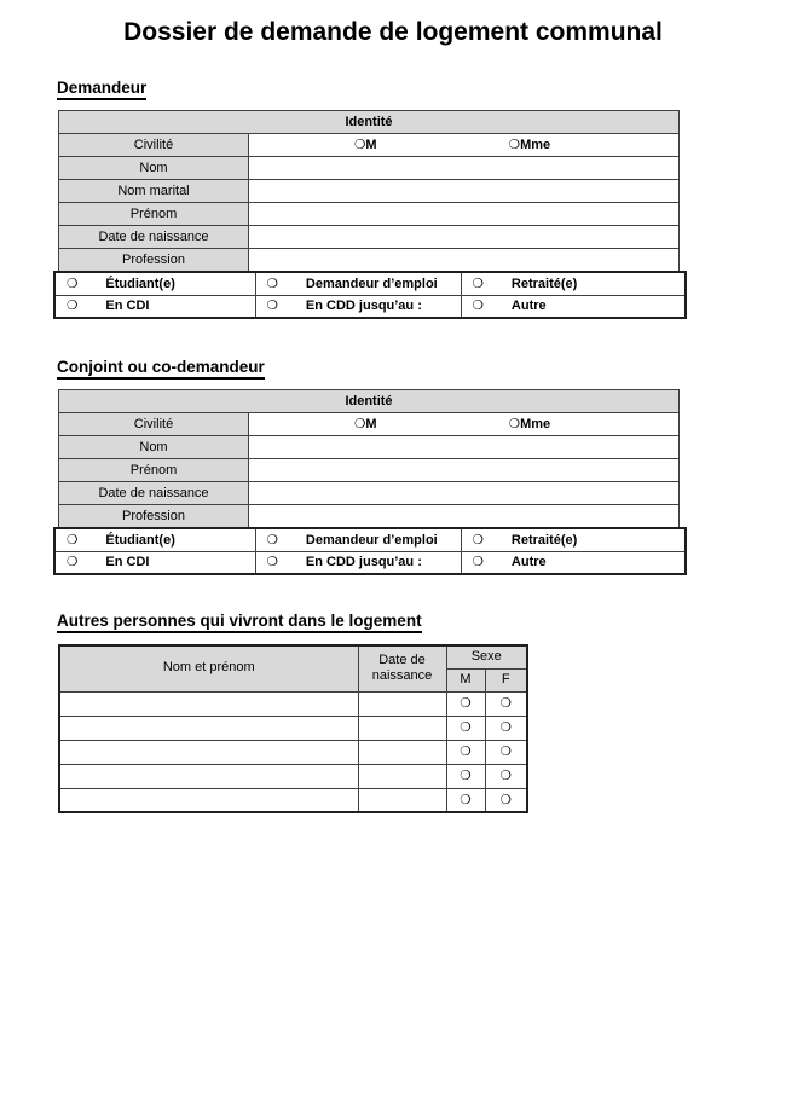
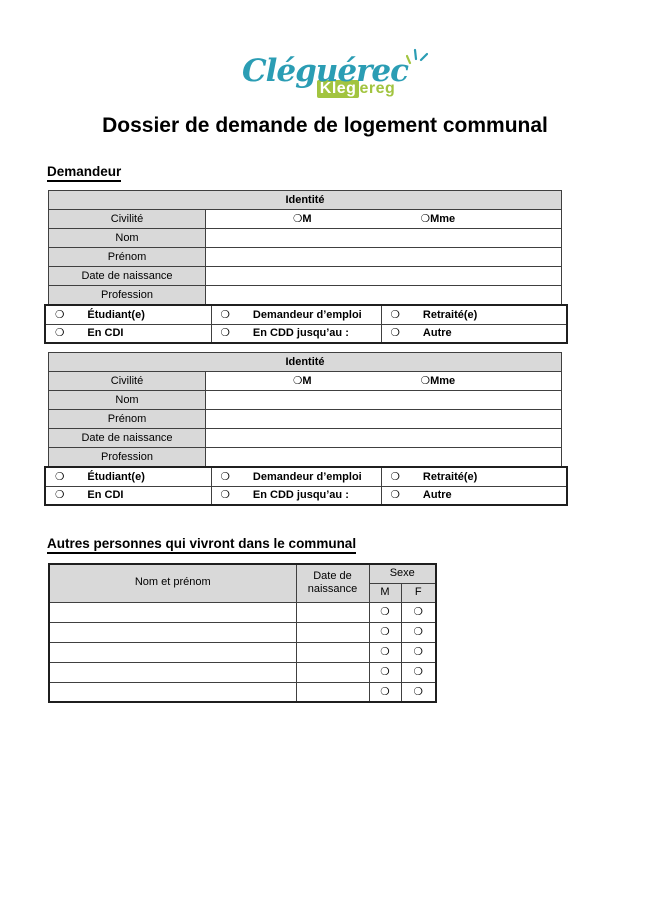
+ Cléguérec
+ Kleg ereg
  Dossier de demande de logement communal
  Demandeur
  Identité
  Civilité	❍M ❍Mme
  Nom
- Nom marital
  Prénom
  Date de naissance
  Profession
  ❍ Étudiant(e)	❍ Demandeur d’emploi	❍ Retraité(e)
  ❍ En CDI	❍ En CDD jusqu’au :	❍ Autre
- Conjoint ou co-demandeur
  Identité
  Civilité	❍M ❍Mme
  Nom
  Prénom
  Date de naissance
  Profession
  ❍ Étudiant(e)	❍ Demandeur d’emploi	❍ Retraité(e)
  ❍ En CDI	❍ En CDD jusqu’au :	❍ Autre
- Autres personnes qui vivront dans le logement
+ Autres personnes qui vivront dans le communal
  Nom et prénom	Date de naissance	Sexe
  M	F
  		❍	❍
  		❍	❍
  		❍	❍
  		❍	❍
  		❍	❍
